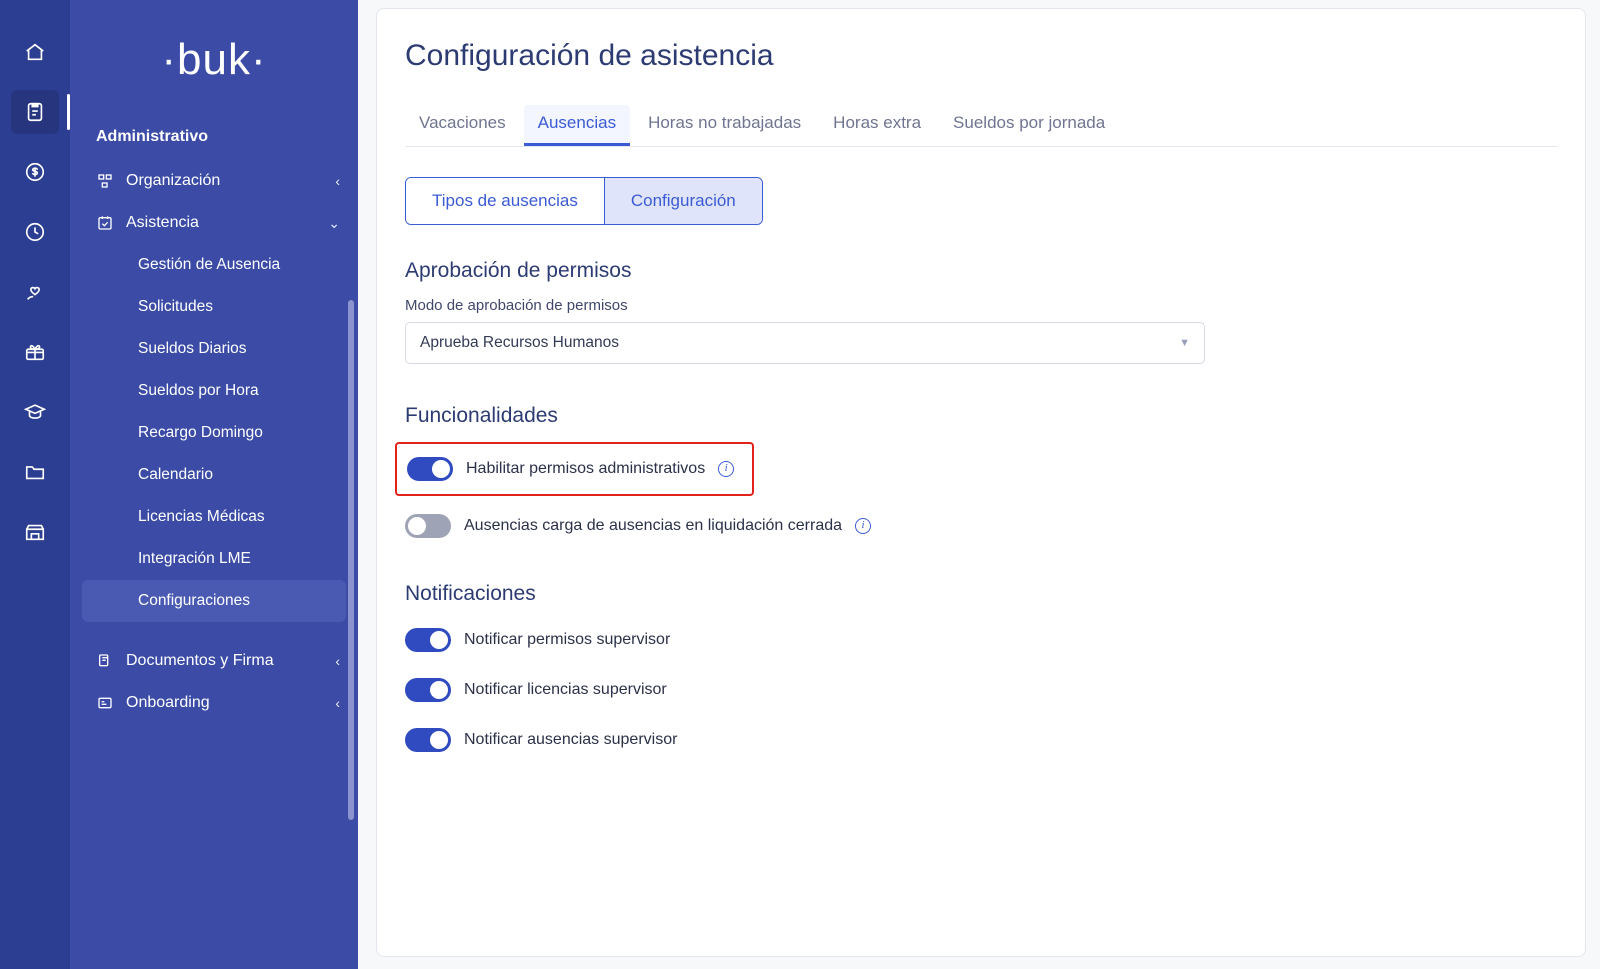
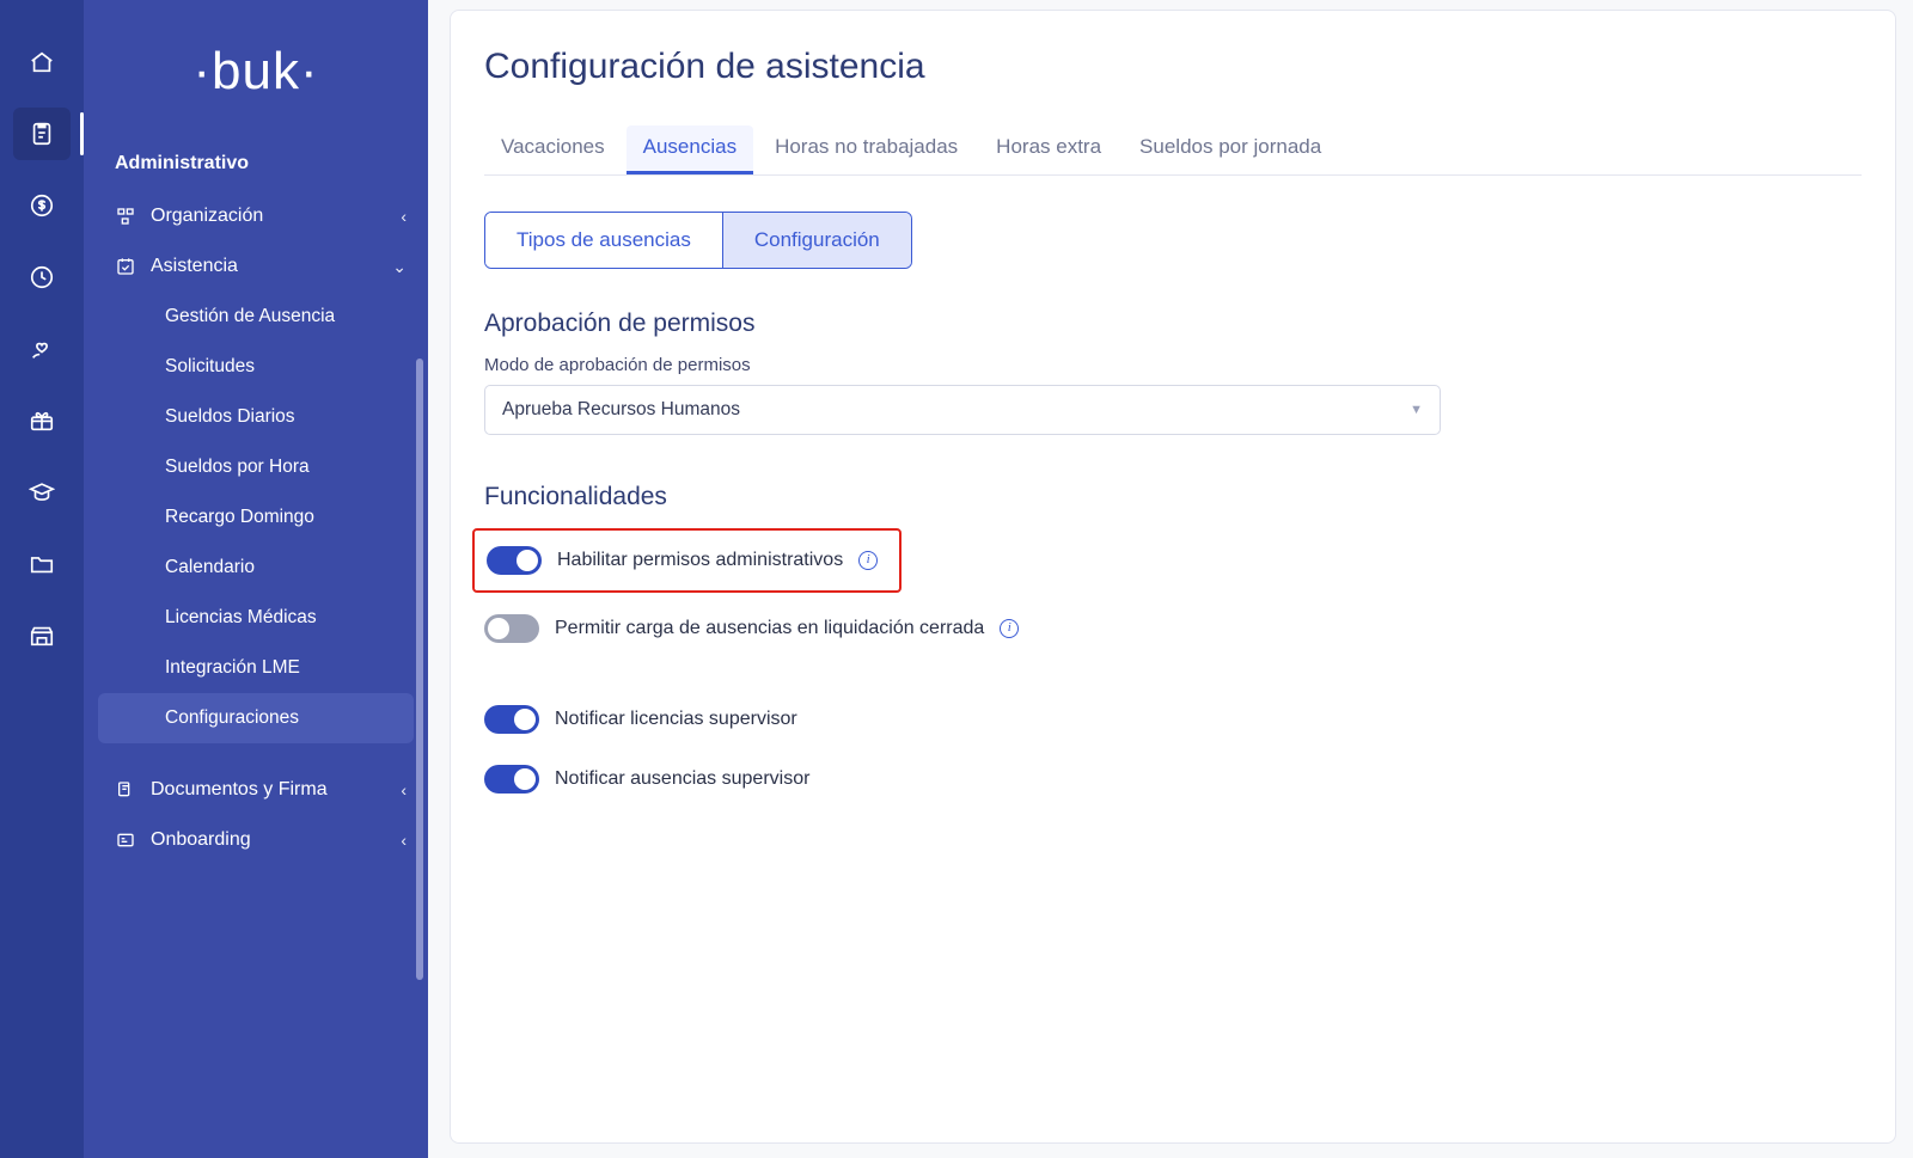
  ·buk·
  Administrativo
  Organización
  ‹
  Asistencia
  ⌄
  Gestión de Ausencia
  Solicitudes
  Sueldos Diarios
  Sueldos por Hora
  Recargo Domingo
  Calendario
  Licencias Médicas
  Integración LME
  Configuraciones
  Documentos y Firma
  ‹
  Onboarding
  ‹
  Configuración de asistencia
  Vacaciones
  Ausencias
  Horas no trabajadas
  Horas extra
  Sueldos por jornada
  Tipos de ausencias
  Configuración
  Aprobación de permisos
  Modo de aprobación de permisos
  Aprueba Recursos Humanos
  ▼
  Funcionalidades
  Habilitar permisos administrativos
  i
- Ausencias carga de ausencias en liquidación cerrada
+ Permitir carga de ausencias en liquidación cerrada
  i
- Notificaciones
- Notificar permisos supervisor
  Notificar licencias supervisor
  Notificar ausencias supervisor
